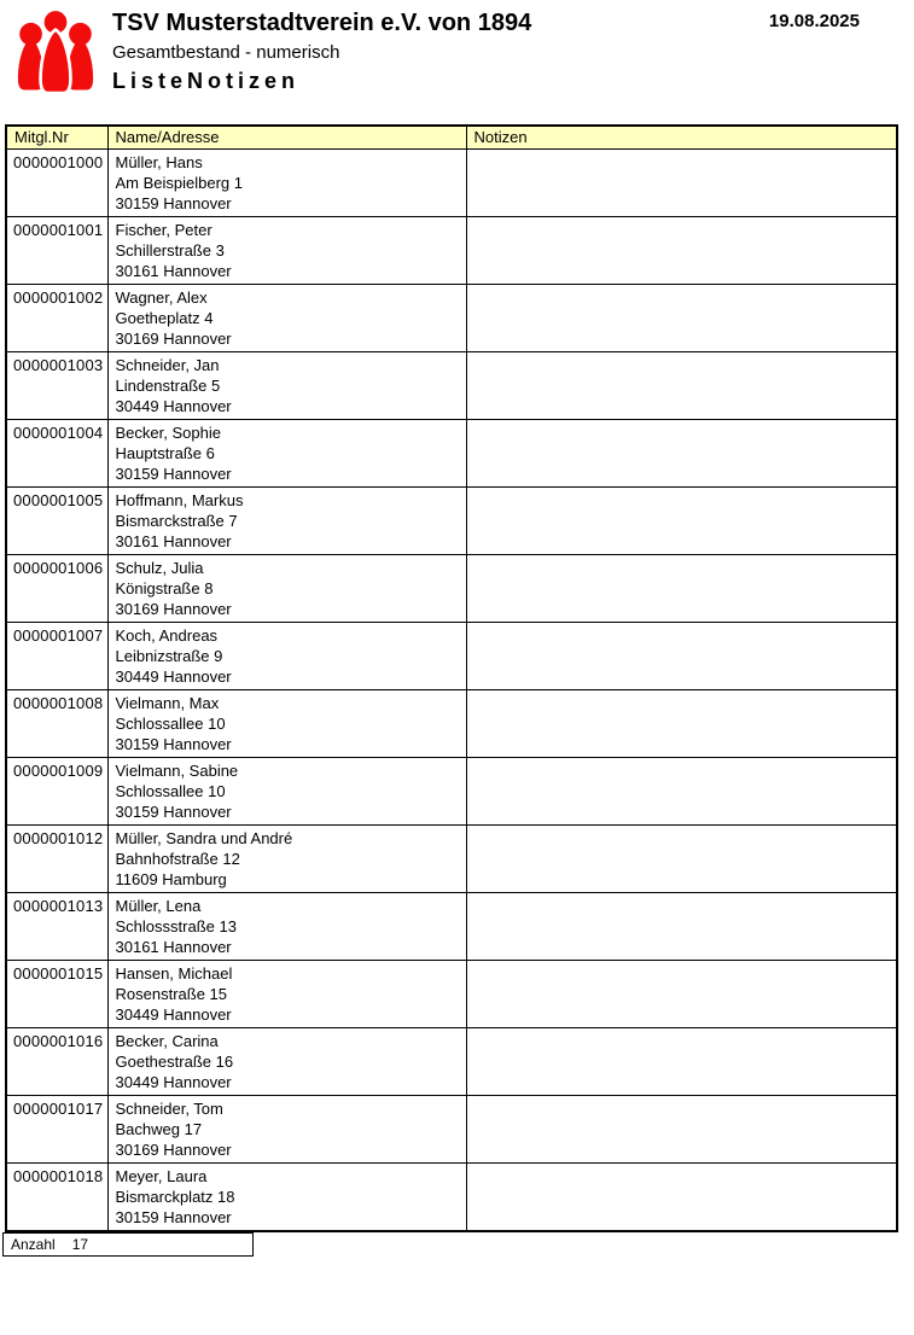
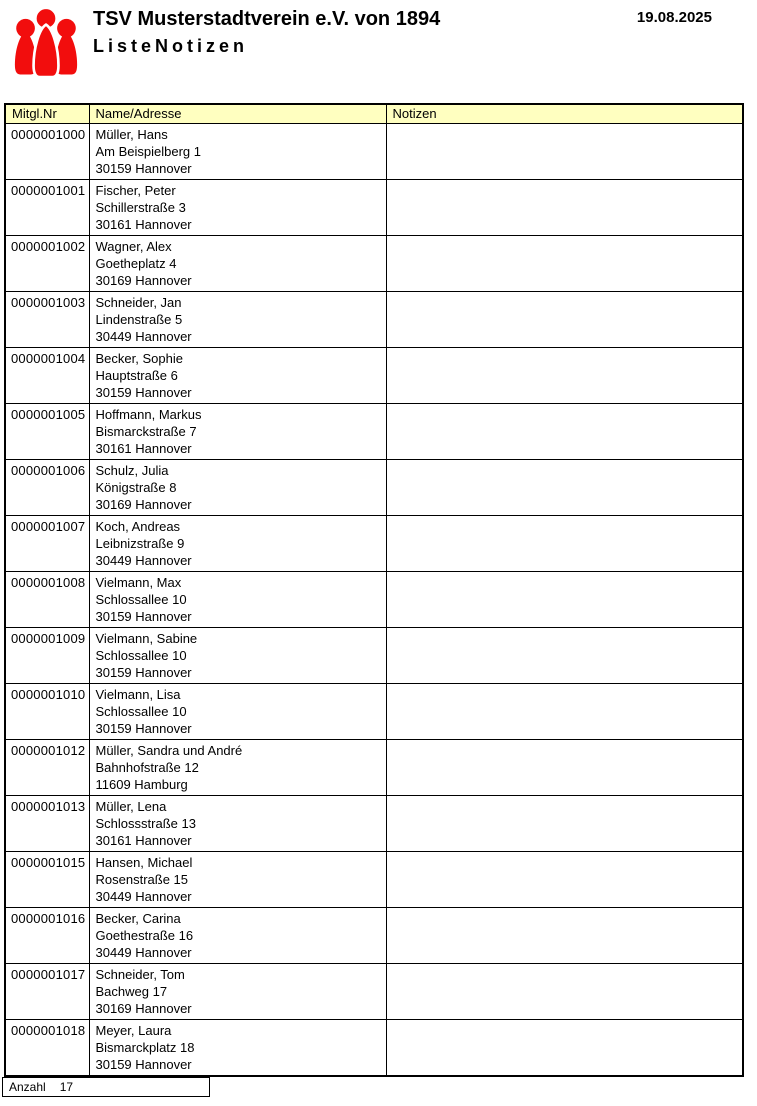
  TSV Musterstadtverein e.V. von 1894
- Gesamtbestand - numerisch
  ListeNotizen
  19.08.2025
  Mitgl.Nr	Name/Adresse	Notizen
  0000001000	Müller, Hans Am Beispielberg 1 30159 Hannover
  0000001001	Fischer, Peter Schillerstraße 3 30161 Hannover
  0000001002	Wagner, Alex Goetheplatz 4 30169 Hannover
  0000001003	Schneider, Jan Lindenstraße 5 30449 Hannover
  0000001004	Becker, Sophie Hauptstraße 6 30159 Hannover
  0000001005	Hoffmann, Markus Bismarckstraße 7 30161 Hannover
  0000001006	Schulz, Julia Königstraße 8 30169 Hannover
  0000001007	Koch, Andreas Leibnizstraße 9 30449 Hannover
  0000001008	Vielmann, Max Schlossallee 10 30159 Hannover
  0000001009	Vielmann, Sabine Schlossallee 10 30159 Hannover
+ 0000001010	Vielmann, Lisa Schlossallee 10 30159 Hannover
  0000001012	Müller, Sandra und André Bahnhofstraße 12 11609 Hamburg
  0000001013	Müller, Lena Schlossstraße 13 30161 Hannover
  0000001015	Hansen, Michael Rosenstraße 15 30449 Hannover
  0000001016	Becker, Carina Goethestraße 16 30449 Hannover
  0000001017	Schneider, Tom Bachweg 17 30169 Hannover
  0000001018	Meyer, Laura Bismarckplatz 18 30159 Hannover
  Anzahl
  17
